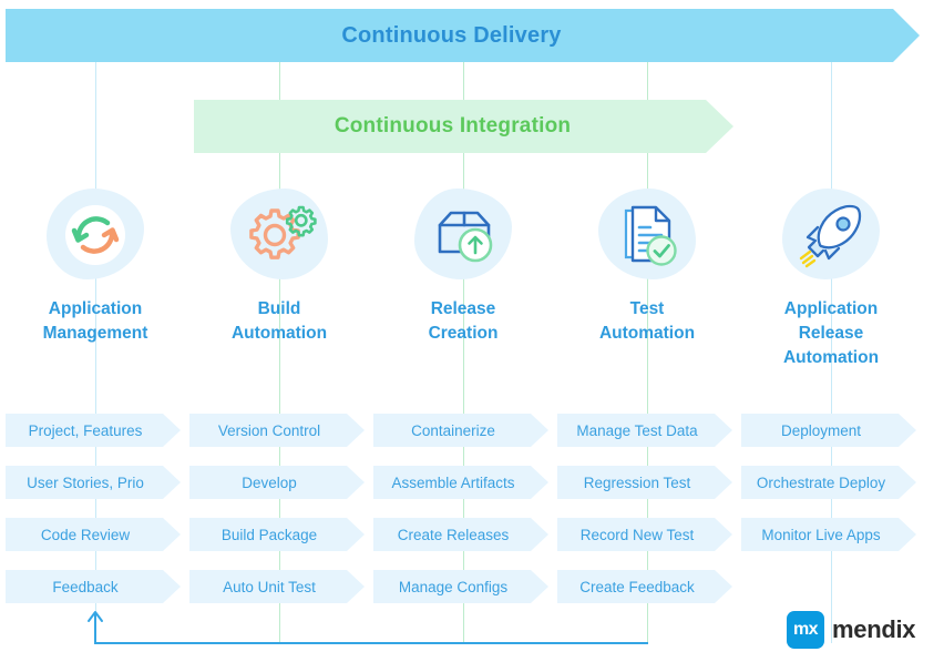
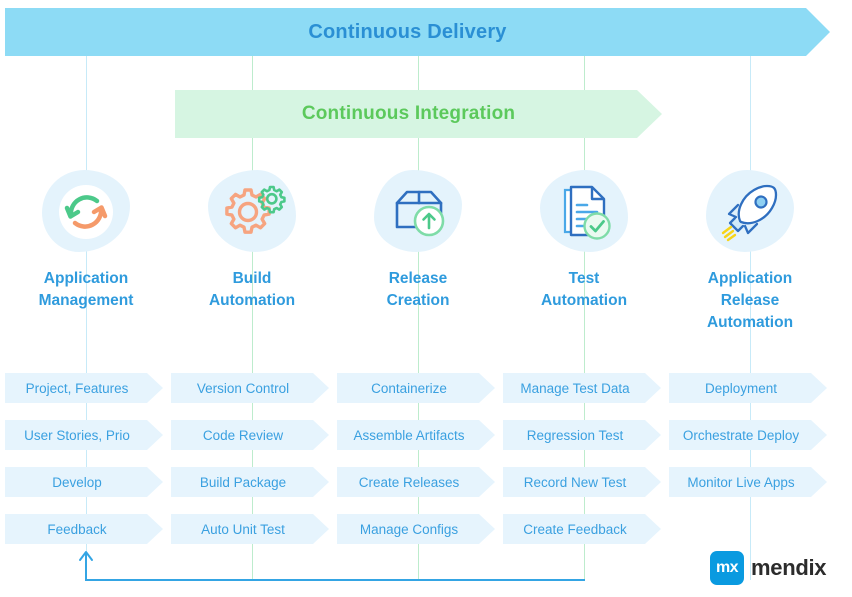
  Continuous Delivery
  Continuous Integration
  Application
  Management
  Build
  Automation
  Release
  Creation
  Test
  Automation
  Application
  Release
  Automation
  Project, Features
  Version Control
  Containerize
  Manage Test Data
  Deployment
  User Stories, Prio
- Develop
+ Code Review
  Assemble Artifacts
  Regression Test
  Orchestrate Deploy
- Code Review
+ Develop
  Build Package
  Create Releases
  Record New Test
  Monitor Live Apps
  Feedback
  Auto Unit Test
  Manage Configs
  Create Feedback
  mx
  mendix
